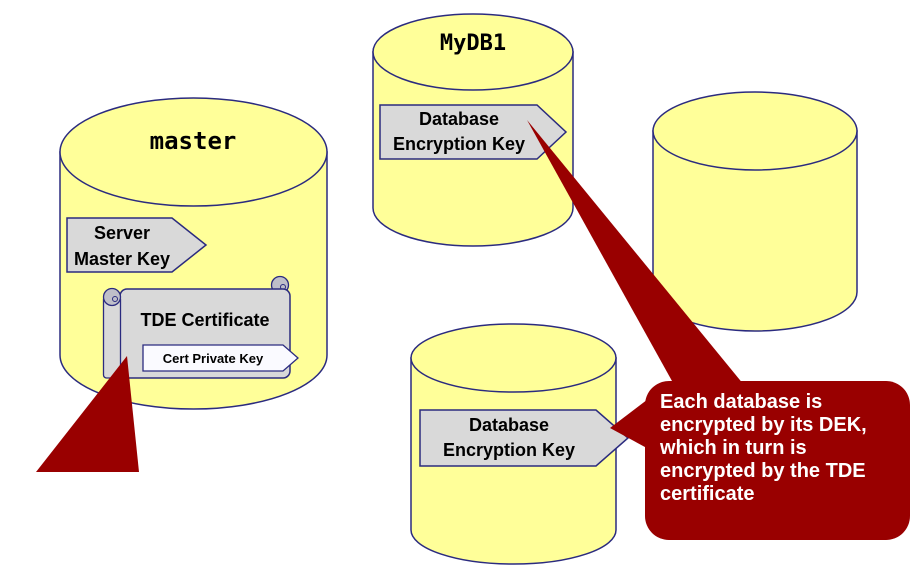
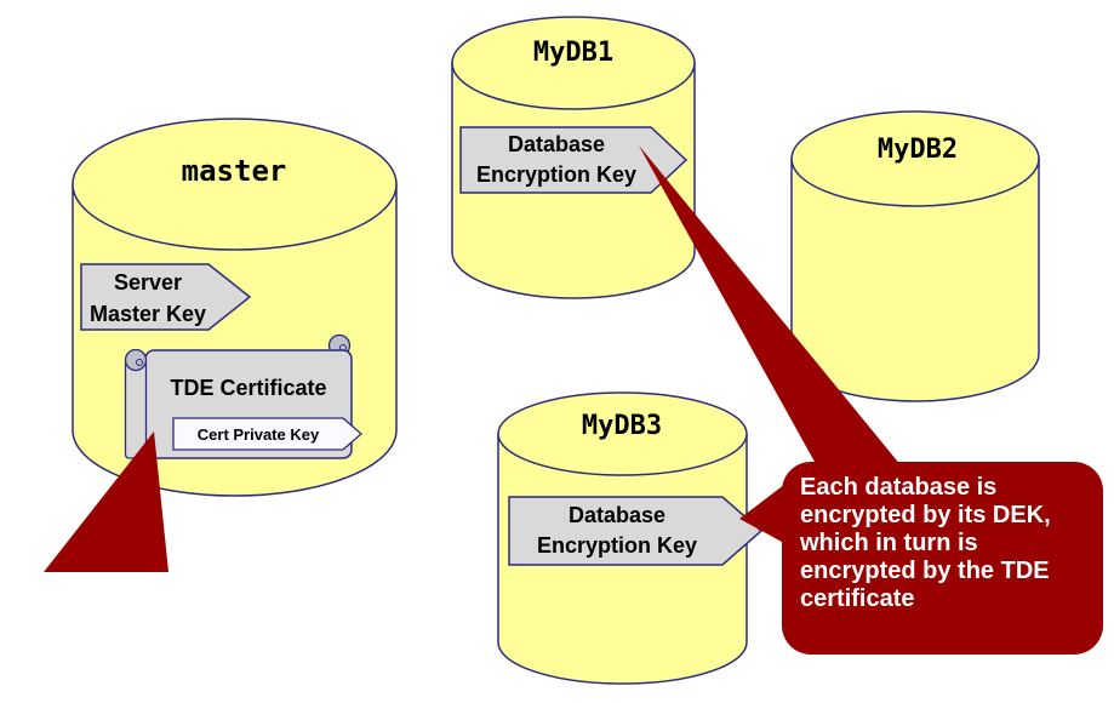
  master
  MyDB1
+ MyDB2
+ MyDB3
  Server
  Master Key
  Database
  Encryption Key
  Database
  Encryption Key
  TDE Certificate
  Cert Private Key
  Each database is
  encrypted by its DEK,
  which in turn is
  encrypted by the TDE
  certificate
